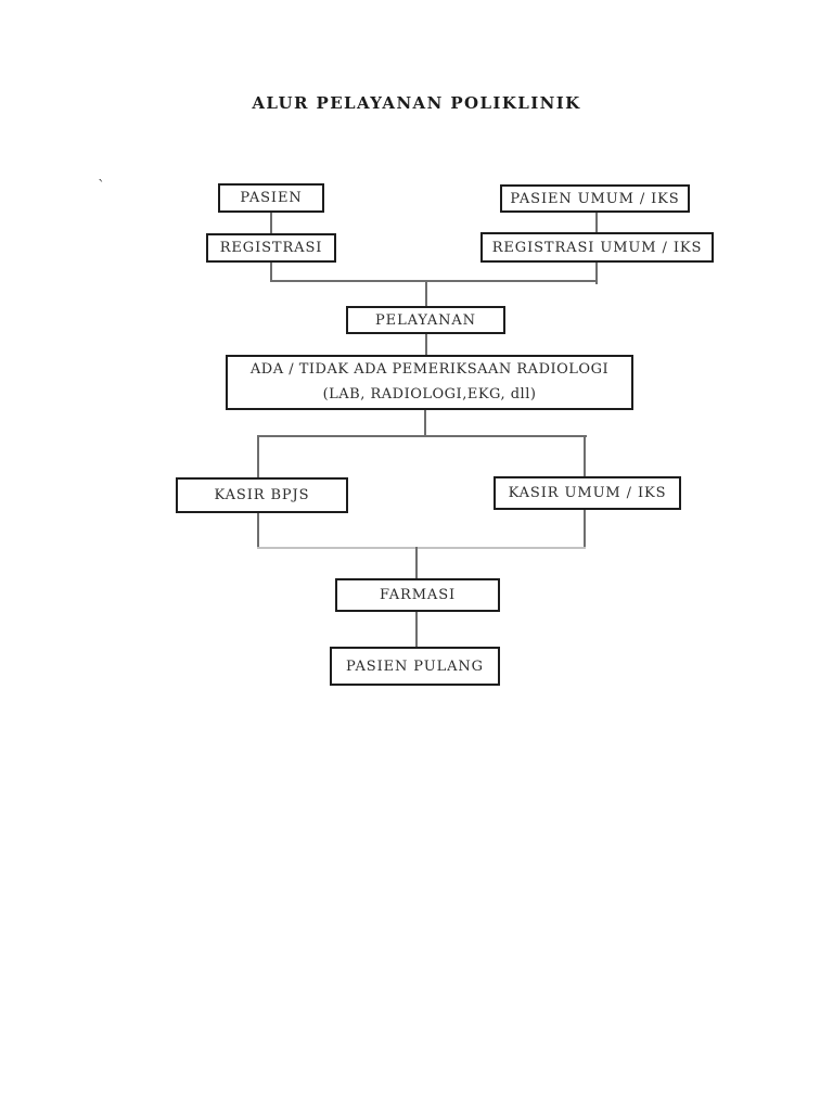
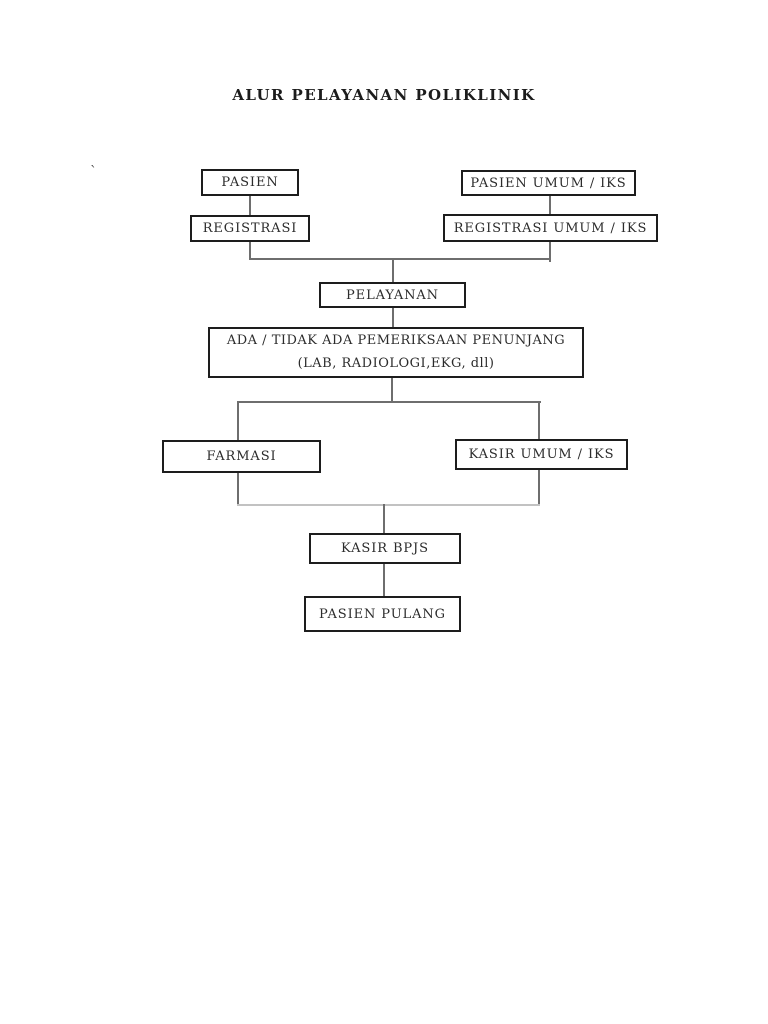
  ALUR PELAYANAN POLIKLINIK
  `
  PASIEN
  PASIEN UMUM / IKS
  REGISTRASI
  REGISTRASI UMUM / IKS
  PELAYANAN
- ADA / TIDAK ADA PEMERIKSAAN RADIOLOGI
+ ADA / TIDAK ADA PEMERIKSAAN PENUNJANG
  (LAB, RADIOLOGI,EKG, dll)
- KASIR BPJS
+ FARMASI
  KASIR UMUM / IKS
- FARMASI
+ KASIR BPJS
  PASIEN PULANG
